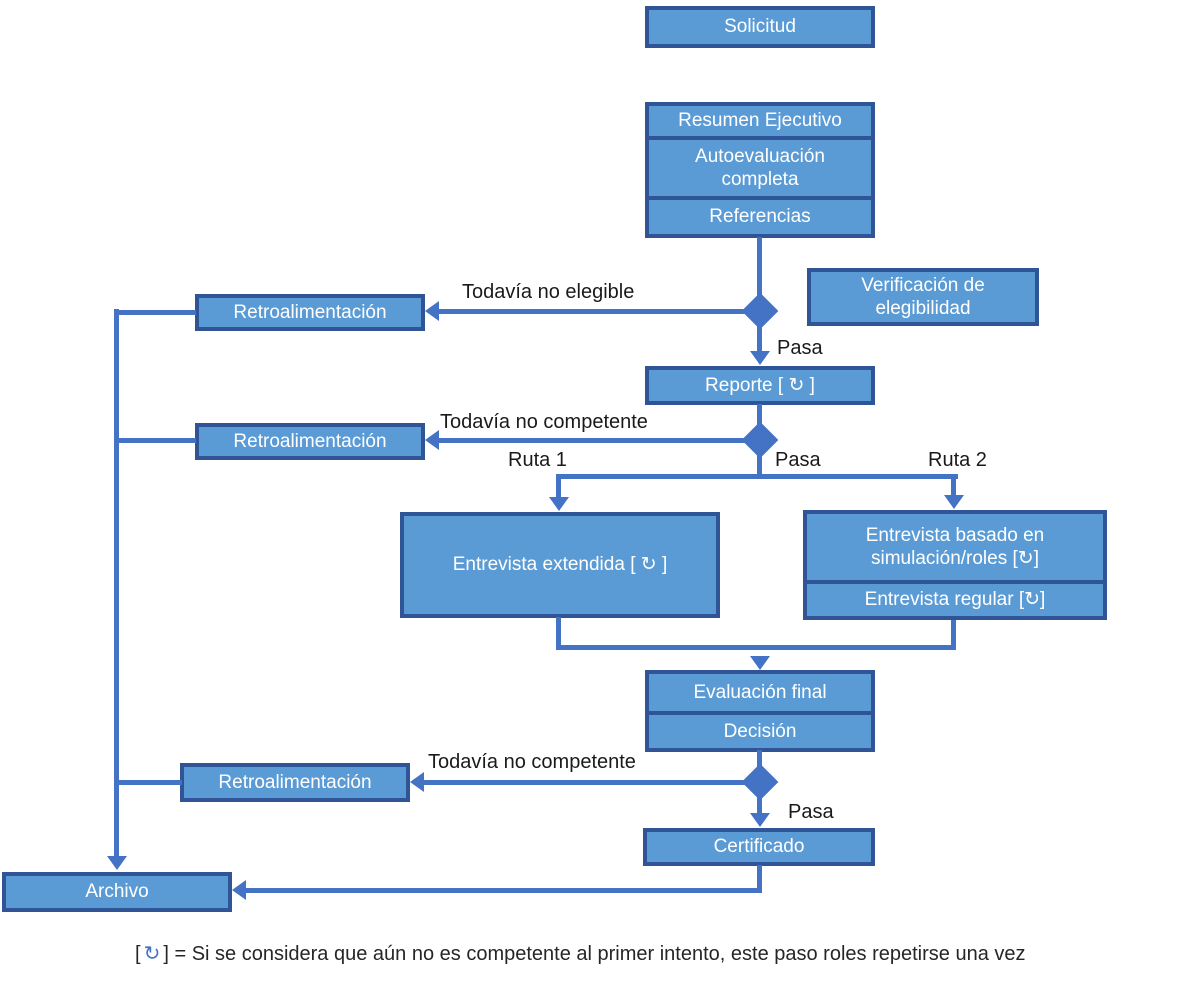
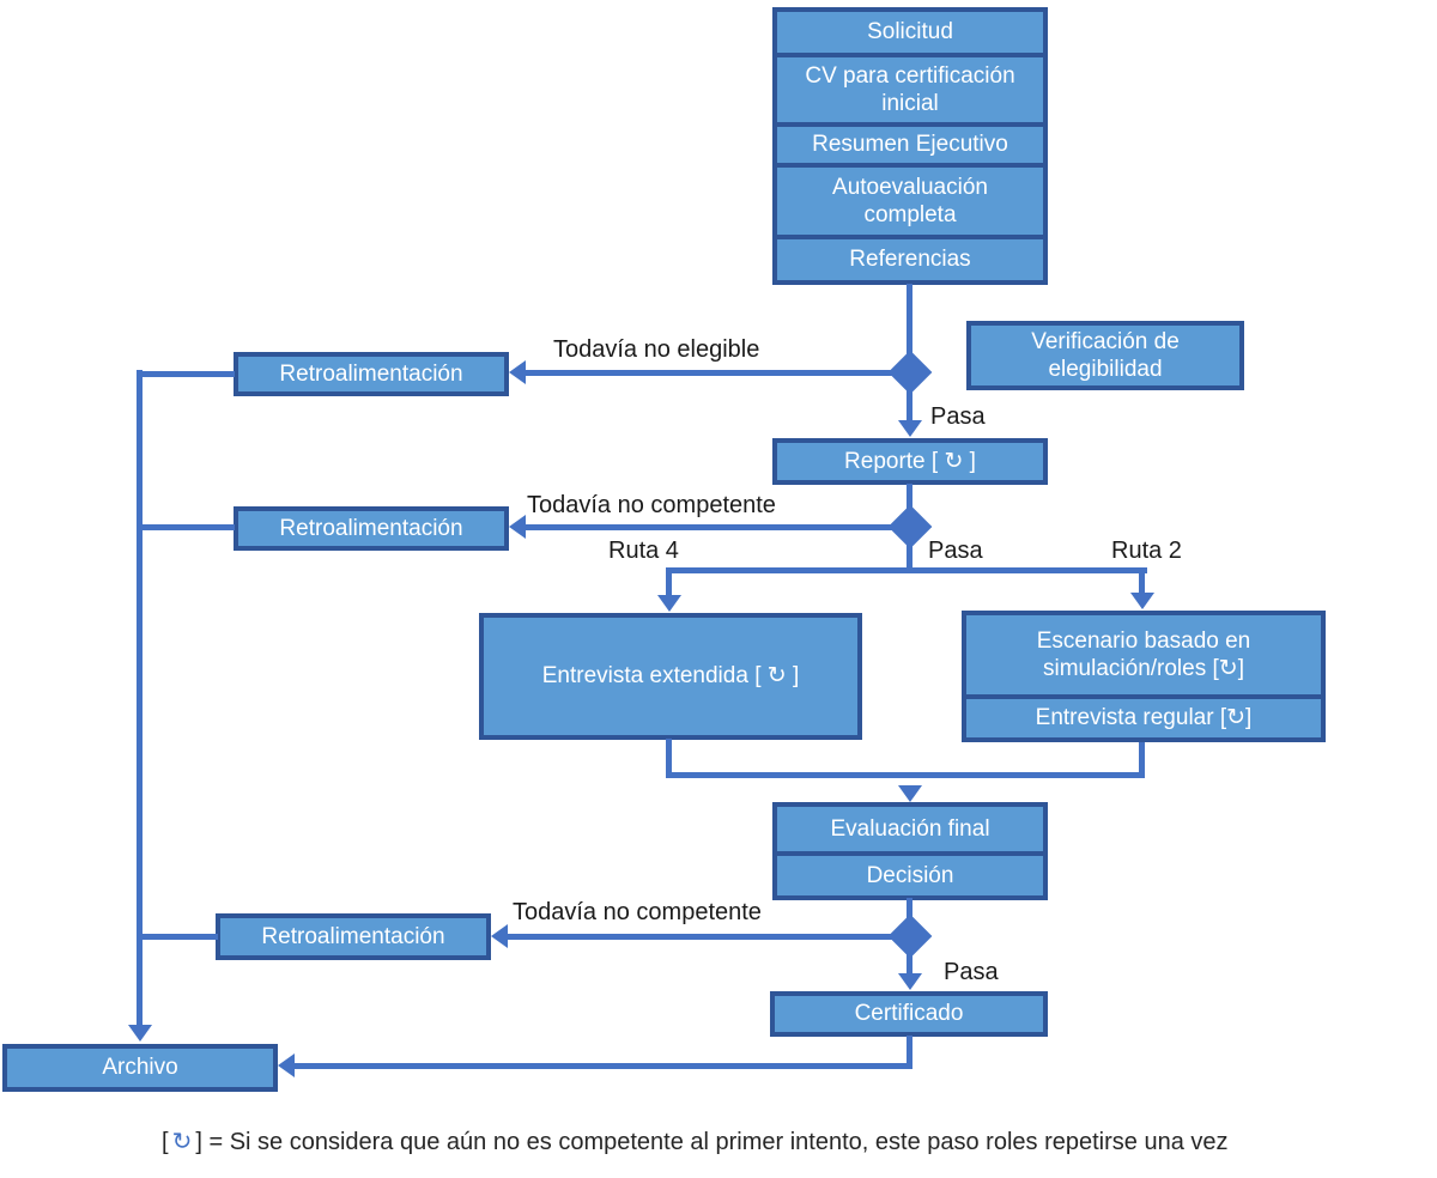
  Solicitud
+ CV para certificación inicial
  Resumen Ejecutivo
  Autoevaluación completa
  Referencias
  Verificación de elegibilidad
  Todavía no elegible
  Retroalimentación
  Pasa
  Reporte [ ↻ ]
  Todavía no competente
  Retroalimentación
  Pasa
- Ruta 1
+ Ruta 4
  Ruta 2
  Entrevista extendida [ ↻ ]
- Entrevista basado en simulación/roles [↻]
+ Escenario basado en simulación/roles [↻]
  Entrevista regular [↻]
  Evaluación final
  Decisión
  Todavía no competente
  Retroalimentación
  Pasa
  Certificado
  Archivo
  [ ↻ ] = Si se considera que aún no es competente al primer intento, este paso roles repetirse una vez
